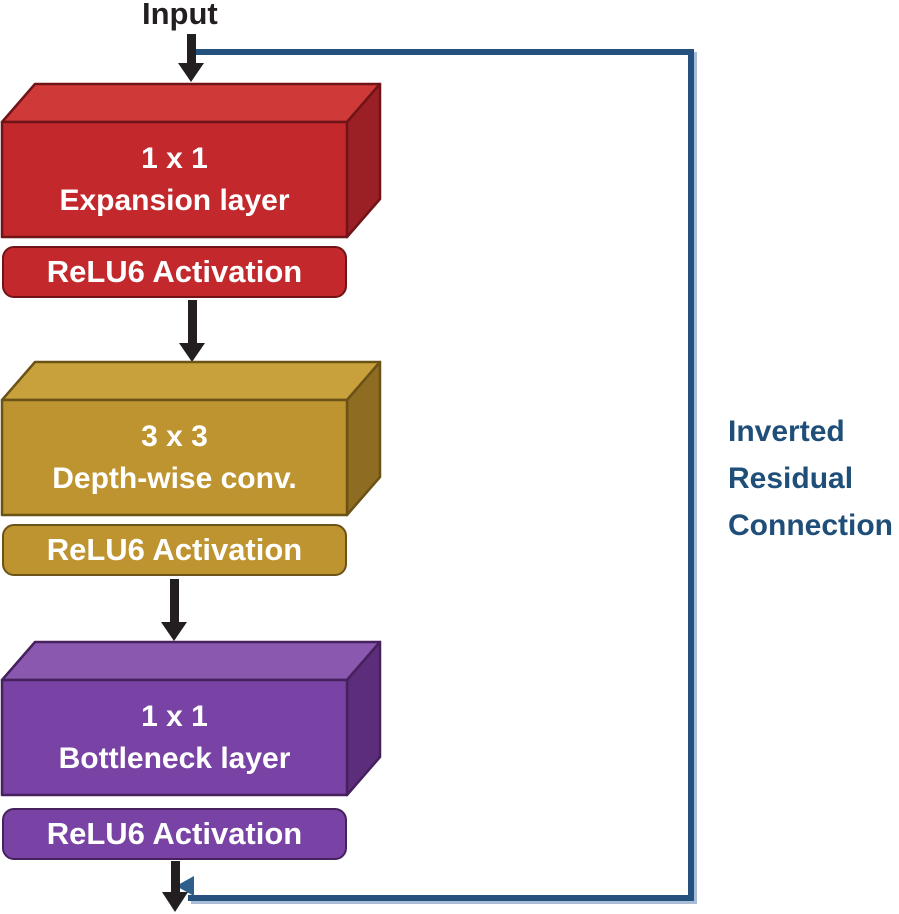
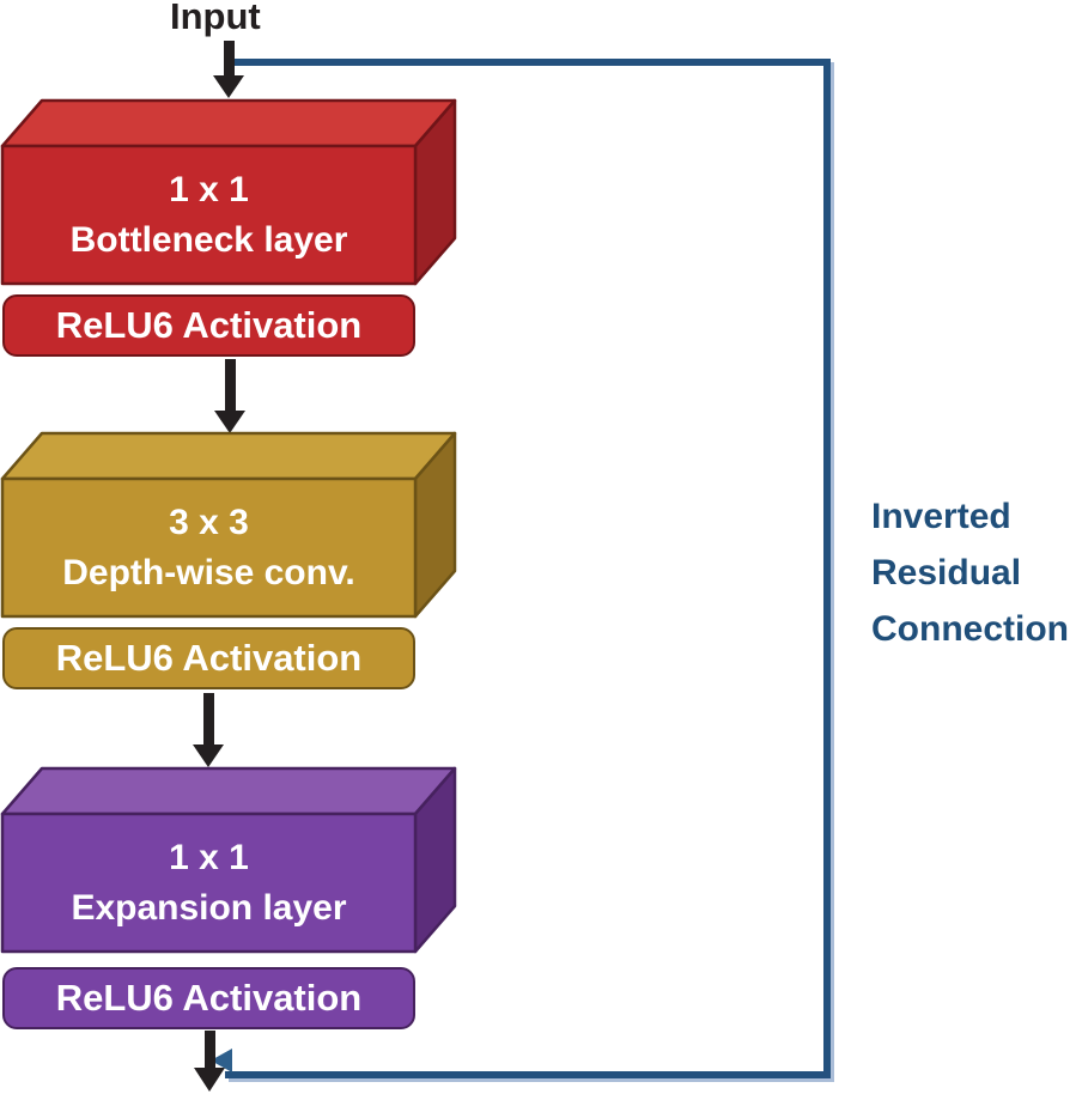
  Input
  1 x 1
- Expansion layer
+ Bottleneck layer
  ReLU6 Activation
  3 x 3
  Depth-wise conv.
  ReLU6 Activation
  1 x 1
- Bottleneck layer
+ Expansion layer
  ReLU6 Activation
  Inverted
  Residual
  Connection
